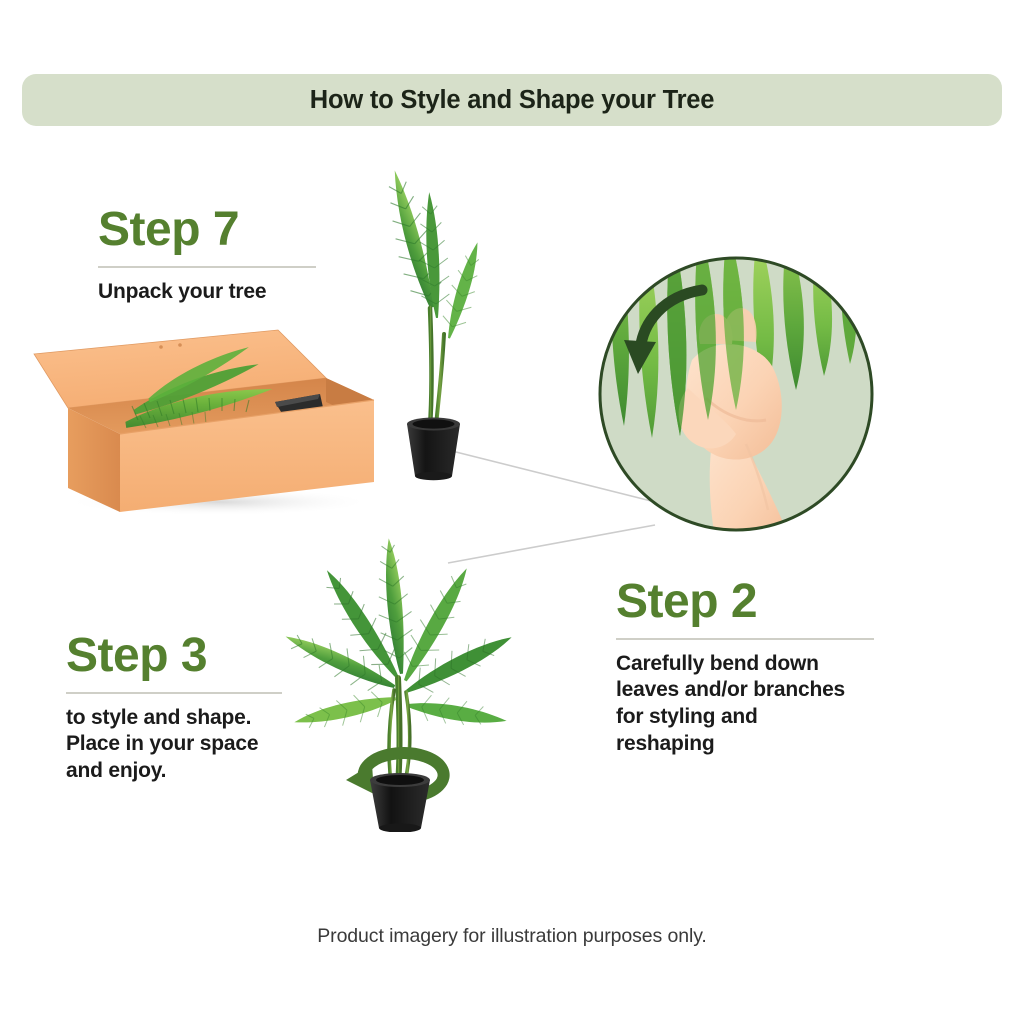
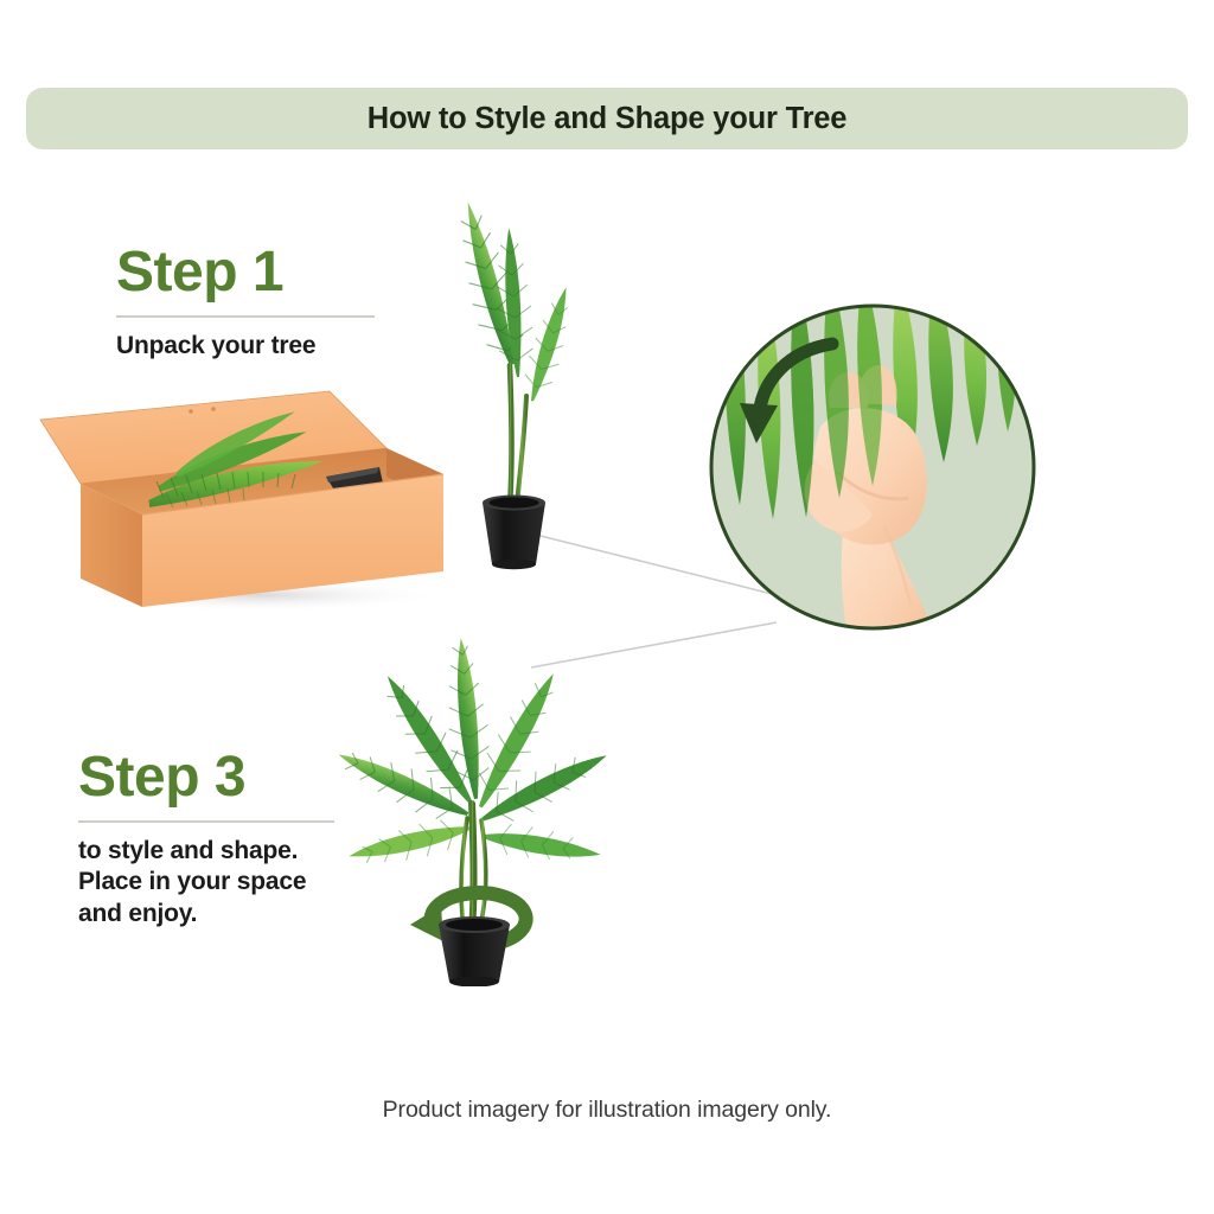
  How to Style and Shape your Tree
- Step 7
+ Step 1
  Unpack your tree
- Step 2
- Carefully bend down
- leaves and/or branches
- for styling and
- reshaping
  Step 3
  to style and shape.
  Place in your space
  and enjoy.
- Product imagery for illustration purposes only.
+ Product imagery for illustration imagery only.
